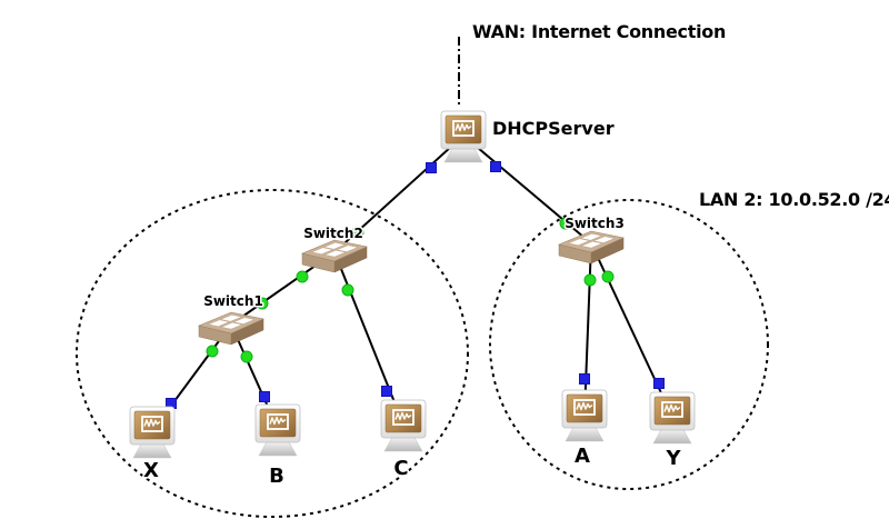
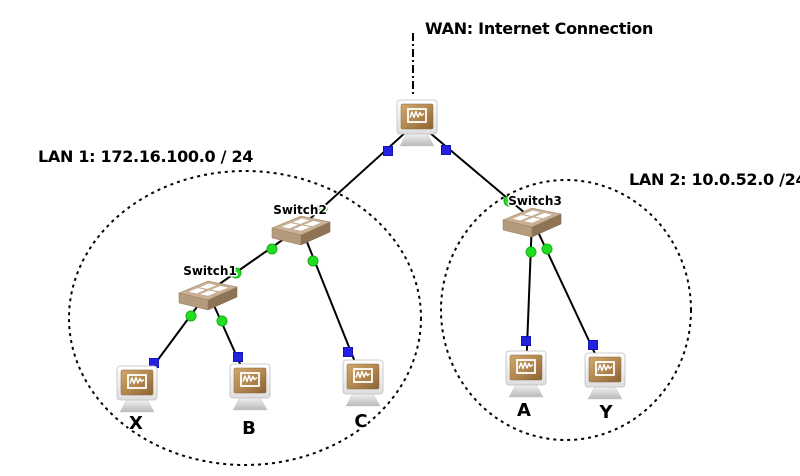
- DHCPServer
  Switch1
  Switch2
  Switch3
  X
  B
  C
  A
  Y
  WAN: Internet Connection
+ LAN 1: 172.16.100.0 / 24
  LAN 2: 10.0.52.0 /2
